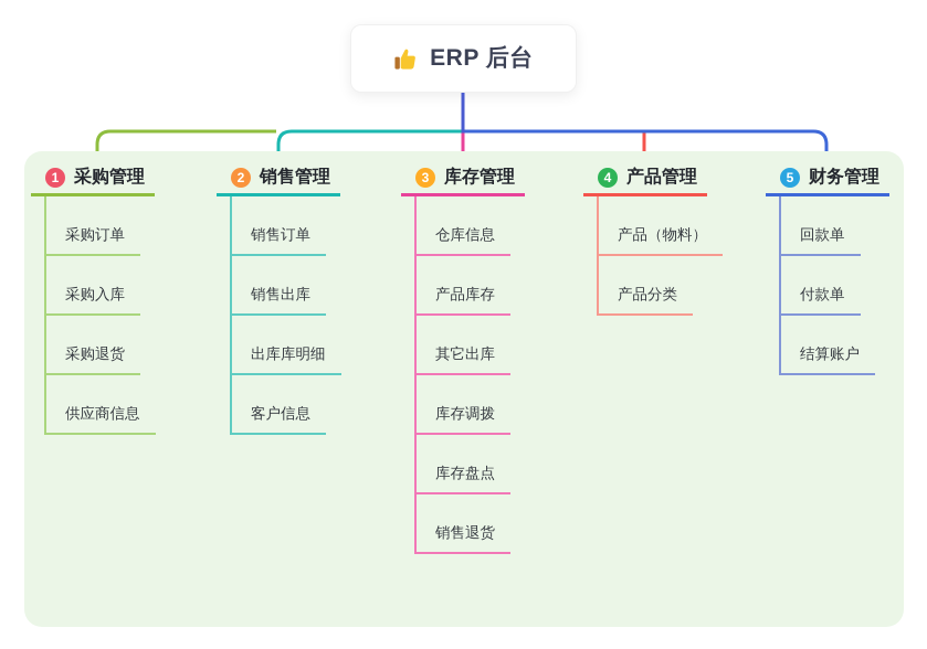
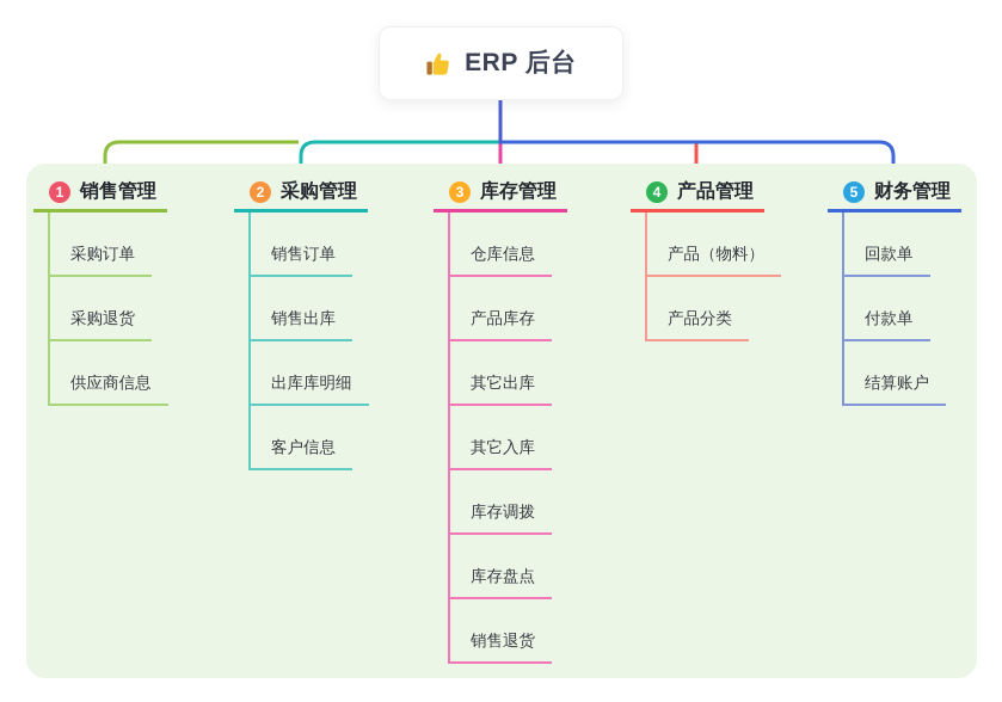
  ERP 后台
  1
- 采购管理
+ 销售管理
  采购订单
- 采购入库
  采购退货
  供应商信息
  2
- 销售管理
+ 采购管理
  销售订单
  销售出库
  出库库明细
  客户信息
  3
  库存管理
  仓库信息
  产品库存
  其它出库
+ 其它入库
  库存调拨
  库存盘点
  销售退货
  4
  产品管理
  产品（物料）
  产品分类
  5
  财务管理
  回款单
  付款单
  结算账户
